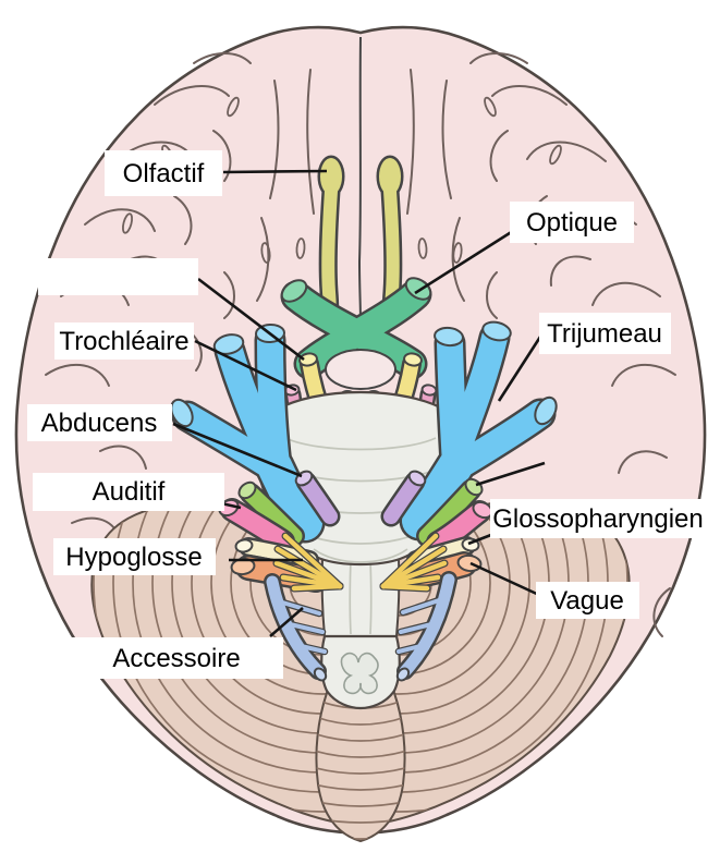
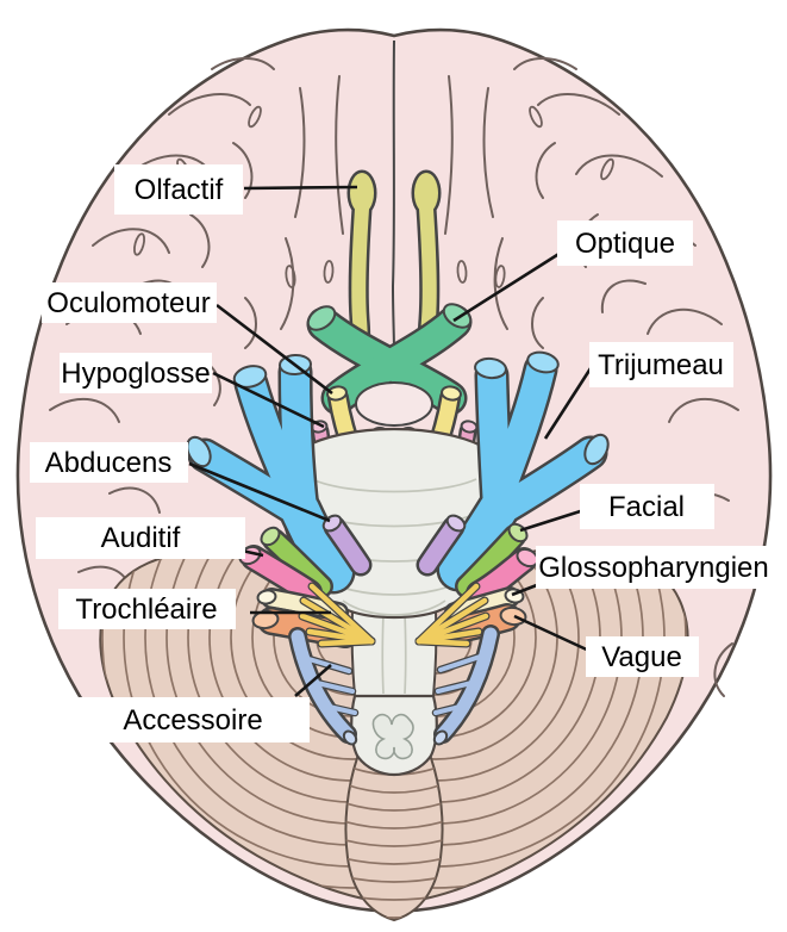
  Olfactif
  Optique
+ Oculomoteur
- Trochléaire
+ Hypoglosse
  Trijumeau
  Abducens
  Auditif
+ Facial
  Glossopharyngien
- Hypoglosse
+ Trochléaire
  Vague
  Accessoire
